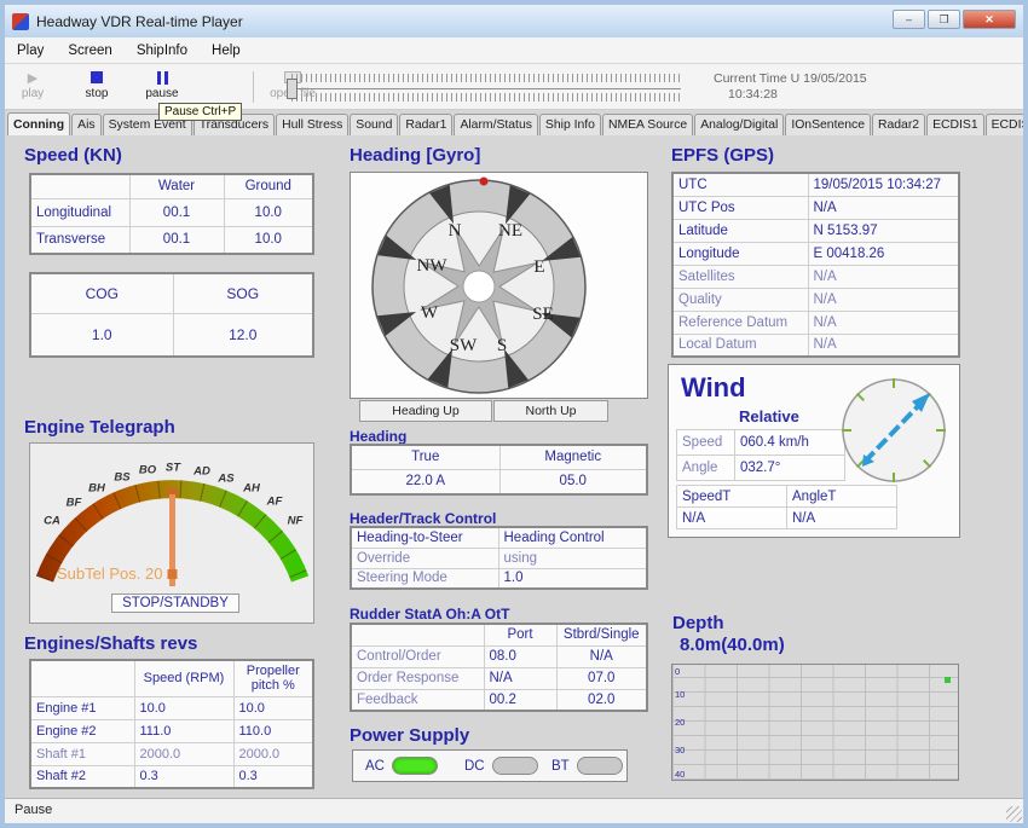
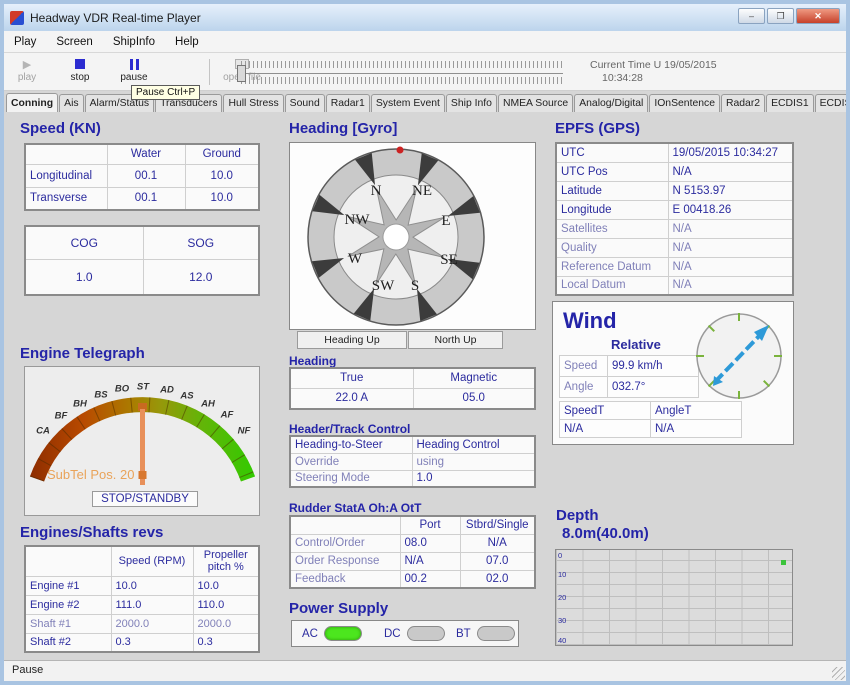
  Headway VDR Real-time Player
  –
  ❐
  ✕
  Play
  Screen
  ShipInfo
  Help
  ▶
  play
  stop
  pause
  Current Time U 19/05/2015
  10:34:28
  Conning
  Ais
- System Event
+ Alarm/Status
  Transducers
  Hull Stress
  Sound
  Radar1
- Alarm/Status
+ System Event
  Ship Info
  NMEA Source
  Analog/Digital
  IOnSentence
  Radar2
  ECDIS1
  Pause Ctrl+P
  Speed (KN)
  	Water	Ground
  Longitudinal	00.1	10.0
  Transverse	00.1	10.0
  COG	SOG
  1.0	12.0
  Engine Telegraph
  CA
  BF
  BH
  BS
  BO
  ST
  AD
  AS
  AH
  AF
  NF
  SubTel Pos. 20
  STOP/STANDBY
  Engines/Shafts revs
  	Speed (RPM)	Propeller pitch %
  Engine #1	10.0	10.0
  Engine #2	111.0	110.0
  Shaft #1	2000.0	2000.0
  Shaft #2	0.3	0.3
  Heading [Gyro]
  N
  NE
  E
  SE
  S
  SW
  W
  NW
  Heading Up
  North Up
  Heading
  True	Magnetic
  22.0 A	05.0
  Header/Track Control
  Heading-to-Steer	Heading Control
  Override	using
  Steering Mode	1.0
  Rudder StatA Oh:A OtT
  	Port	Stbrd/Single
  Control/Order	08.0	N/A
  Order Response	N/A	07.0
  Feedback	00.2	02.0
  Power Supply
  AC
  DC
  BT
  EPFS (GPS)
  UTC	19/05/2015 10:34:27
  UTC Pos	N/A
  Latitude	N 5153.97
  Longitude	E 00418.26
  Satellites	N/A
  Quality	N/A
  Reference Datum	N/A
  Local Datum	N/A
  Wind
  Relative
- Speed	060.4 km/h
+ Speed	99.9 km/h
  Angle	032.7°
  SpeedT	AngleT
  N/A	N/A
  Depth
  8.0m(40.0m)
  0
  10
  20
  30
  40
  Pause
